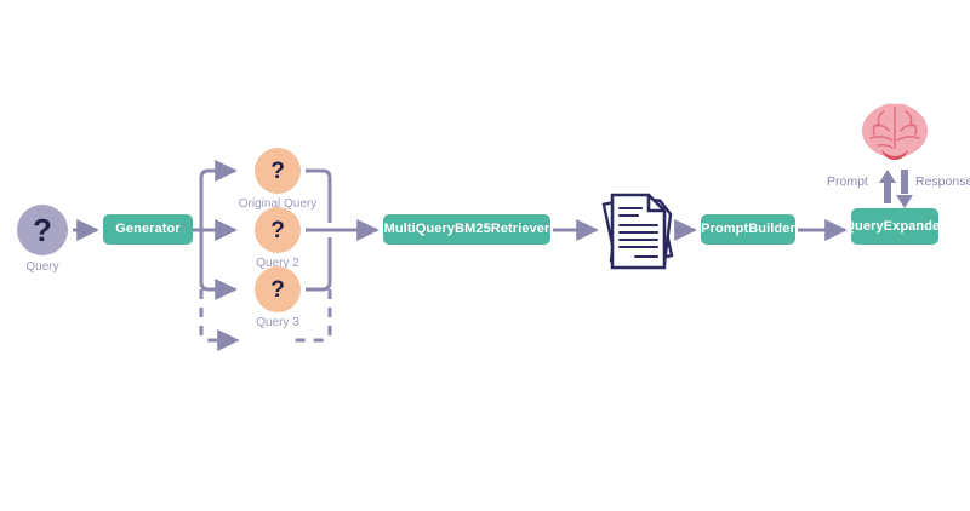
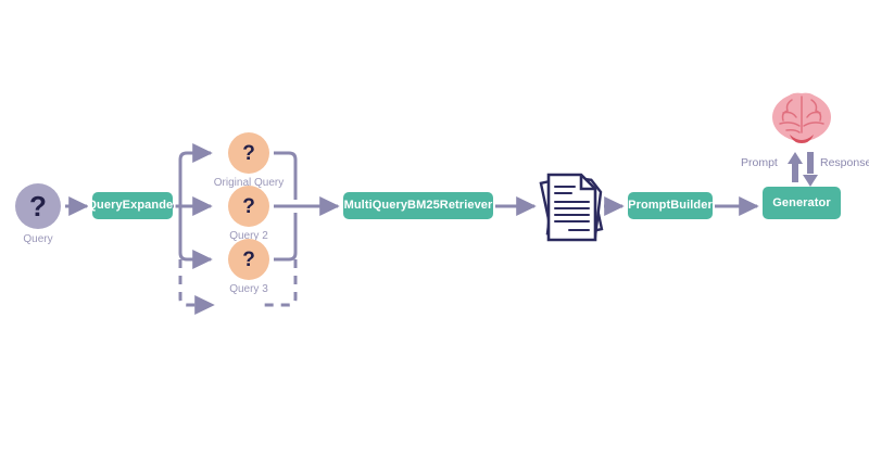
  Query
  ?
- Generator
+ QueryExpander
  MultiQueryBM25Retriever
  PromptBuilder
- QueryExpander
+ Generator
  ?
  Original Query
  ?
  Query 2
  ?
  Query 3
  Prompt
  Response
